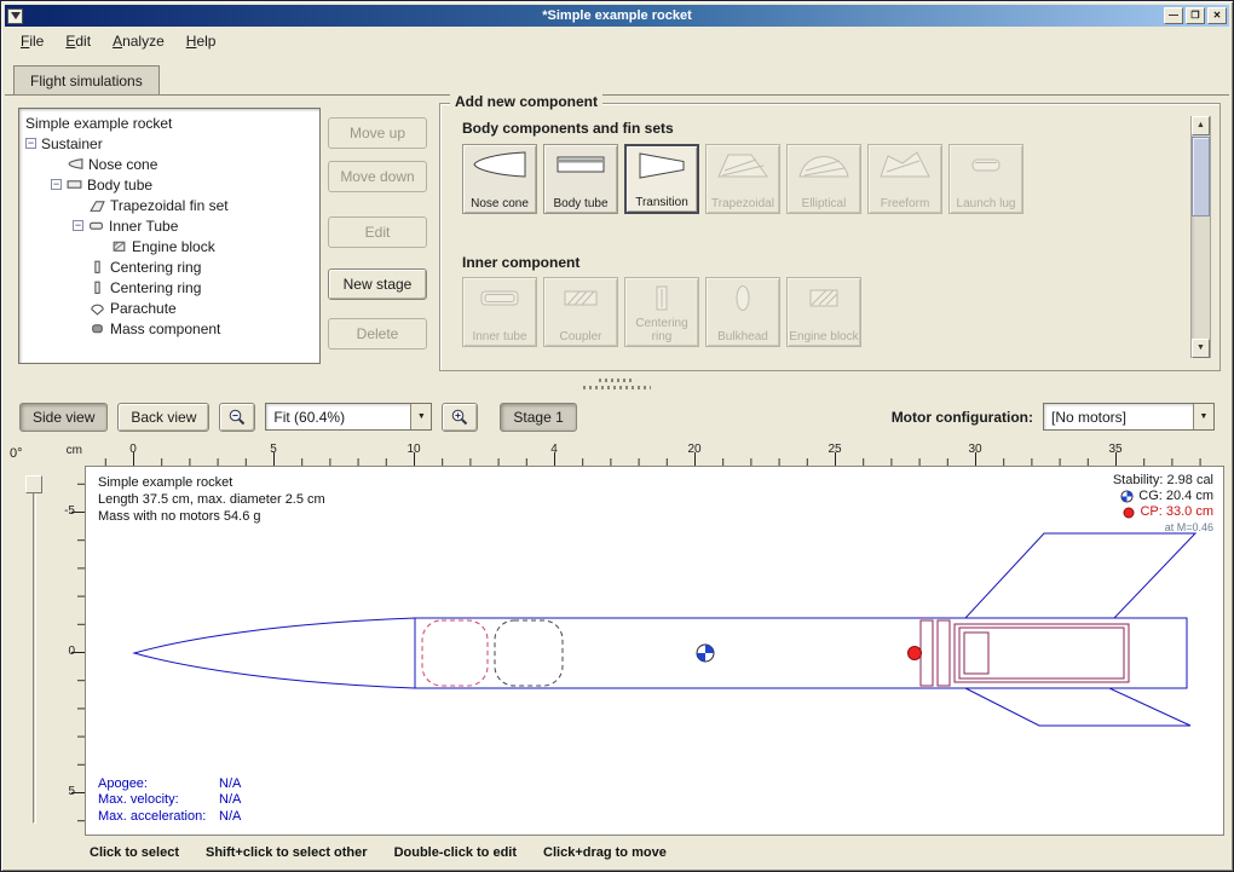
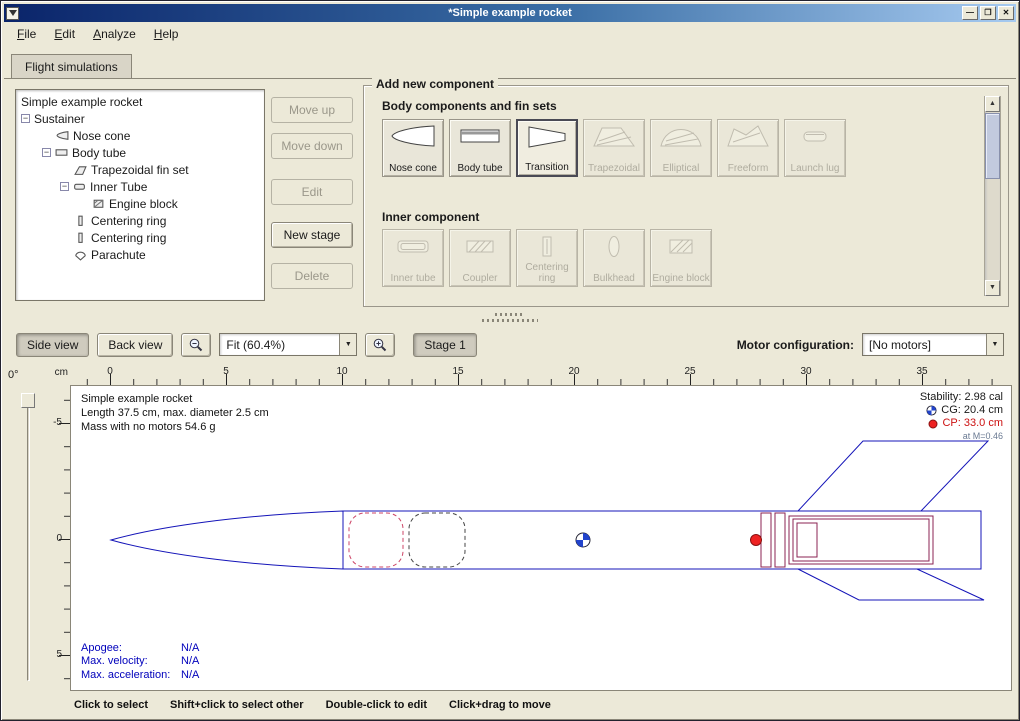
  *Simple example rocket
  —
  ❐
  ✕
  File
  Edit
  Analyze
  Help
  Flight simulations
  Simple example rocket
  −
  Sustainer
  Nose cone
  −
  Body tube
  Trapezoidal fin set
  −
  Inner Tube
  Engine block
  Centering ring
  Centering ring
  Parachute
- Mass component
  Move up
  Move down
  Edit
  New stage
  Delete
  Add new component
  Body components and fin sets
  Nose cone
  Body tube
  Transition
  Trapezoidal
  Elliptical
  Freeform
  Launch lug
  Inner component
  Inner tube
  Coupler
  Centering ring
  Bulkhead
  Engine block
  Side view
  Back view
  Fit (60.4%)
  Stage 1
  Motor configuration:
  [No motors]
  0°
  cm
  0
  5
  10
- 4
+ 15
  20
  25
  30
  35
  -5
  0
  5
  Simple example rocket
  Length 37.5 cm, max. diameter 2.5 cm
  Mass with no motors 54.6 g
  Stability: 2.98 cal
  CG: 20.4 cm
  CP: 33.0 cm
  at M=0.46
  Apogee:
  N/A
  Max. velocity:
  N/A
  Max. acceleration:
  N/A
  Click to select
  Shift+click to select other
  Double-click to edit
  Click+drag to move
